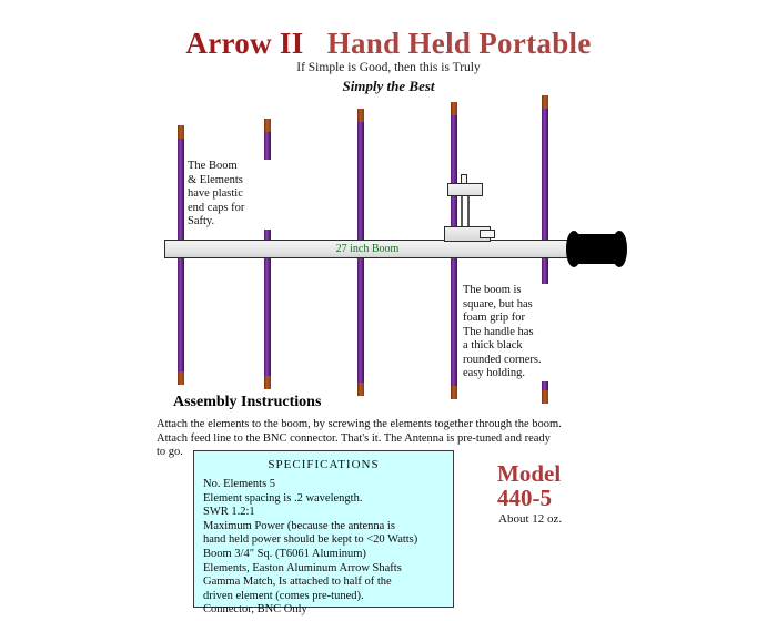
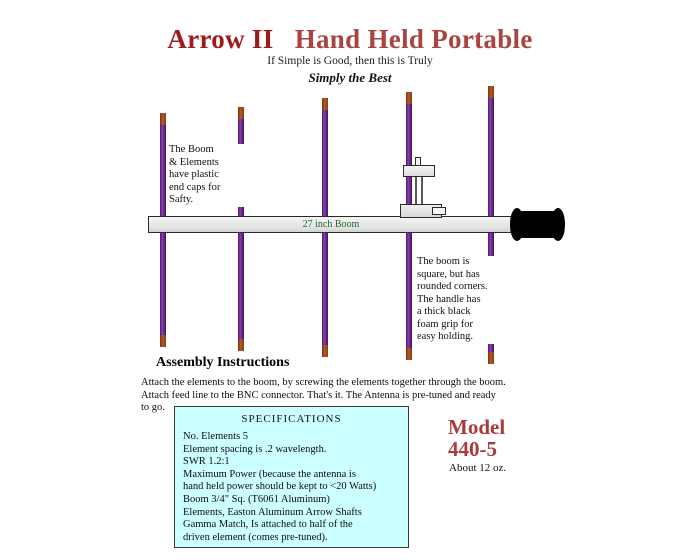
  Arrow II Hand Held Portable
  If Simple is Good, then this is Truly
  Simply the Best
  27 inch Boom
  The Boom
  & Elements
  have plastic
  end caps for
  Safty.
  The boom is
  square, but has
- foam grip for
+ rounded corners.
  The handle has
  a thick black
- rounded corners.
+ foam grip for
  easy holding.
  Assembly Instructions
  Attach the elements to the boom, by screwing the elements together through the boom.
  Attach feed line to the BNC connector. That's it. The Antenna is pre-tuned and ready
  to go.
  SPECIFICATIONS
  No. Elements 5
  Element spacing is .2 wavelength.
  SWR 1.2:1
  Maximum Power (because the antenna is
  hand held power should be kept to <20 Watts)
  Boom 3/4" Sq. (T6061 Aluminum)
  Elements, Easton Aluminum Arrow Shafts
  Gamma Match, Is attached to half of the
  driven element (comes pre-tuned).
- Connector, BNC Only
  Model
  440-5
  About 12 oz.
